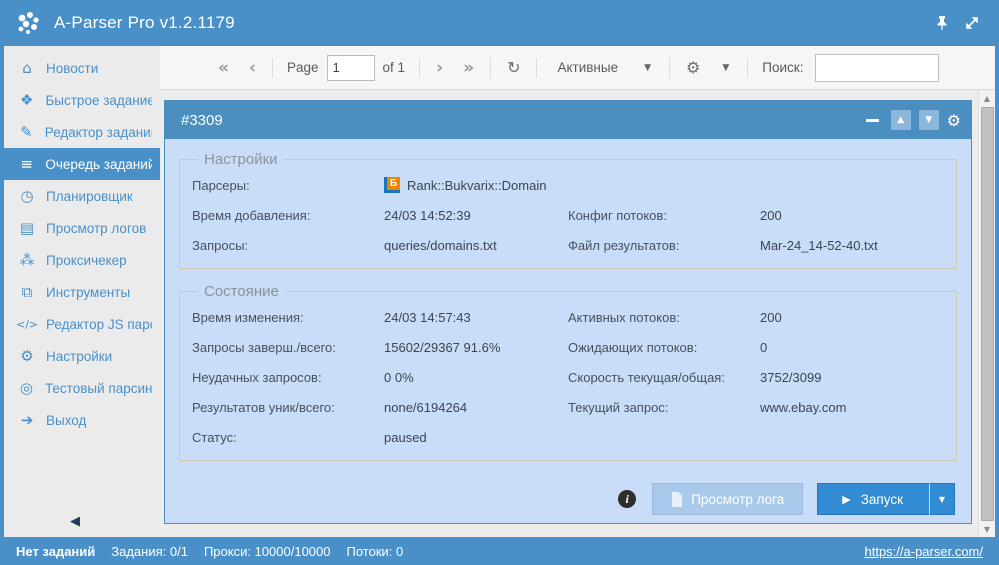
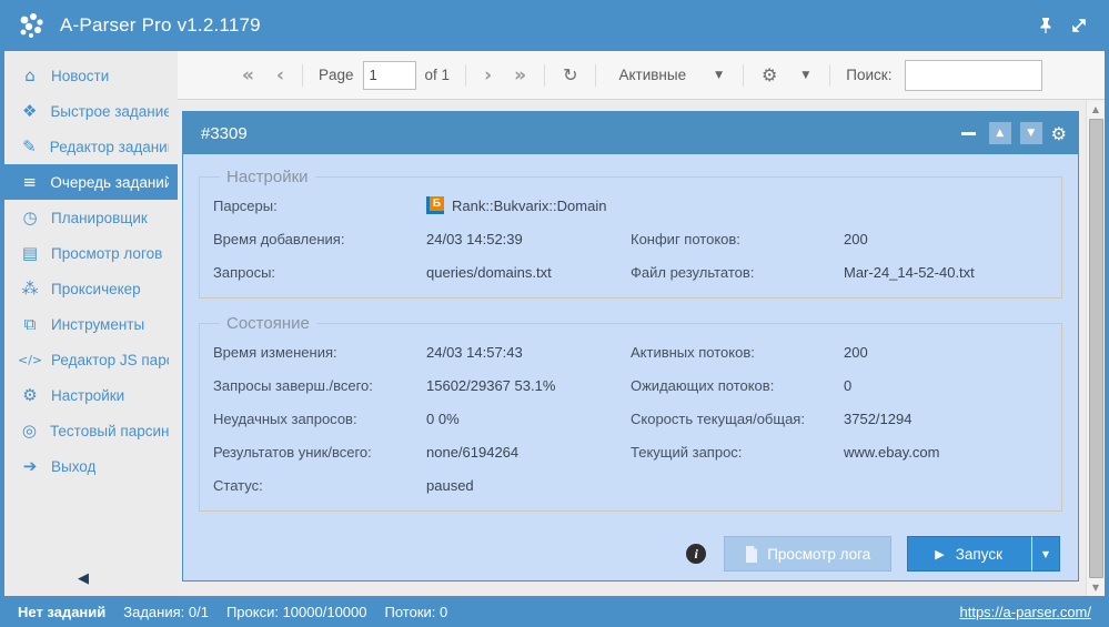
  A-Parser Pro v1.2.1179
  ⌂
  Новости
  ❖
  Быстрое задание
  ✎
  Редактор задани
  ≡
  Очередь заданий
  ◷
  Планировщик
  ▤
  Просмотр логов
  ⁂
  Проксичекер
  ⧉
  Инструменты
  </>
  Редактор JS пар
  ⚙
  Настройки
  ◎
  Тестовый парсин
  ➔
  Выход
  ◀
  «
  ‹
  Page
  1
  of 1
  ›
  »
  ↻
  Активные
  ▼
  ⚙
  ▼
  Поиск:
  #3309
  ▲
  ▼
  ⚙
  Настройки
  Парсеры:
  Б
  Rank::Bukvarix::Domain
  Время добавления:
  24/03 14:52:39
  Конфиг потоков:
  200
  Запросы:
  queries/domains.txt
  Файл результатов:
  Mar-24_14-52-40.txt
  Состояние
  Время изменения:
  24/03 14:57:43
  Активных потоков:
  200
  Запросы заверш./всего:
- 15602/29367 91.6%
+ 15602/29367 53.1%
  Ожидающих потоков:
  0
  Неудачных запросов:
  0 0%
  Скорость текущая/общая:
- 3752/3099
+ 3752/1294
  Результатов уник/всего:
  none/6194264
  Текущий запрос:
  www.ebay.com
  Статус:
  paused
  i
  Просмотр лога
  ▶
  Запуск
  ▼
  ▲
  ▼
  Нет заданий
  Задания: 0/1
  Прокси: 10000/10000
  Потоки: 0
  https://a-parser.com/
